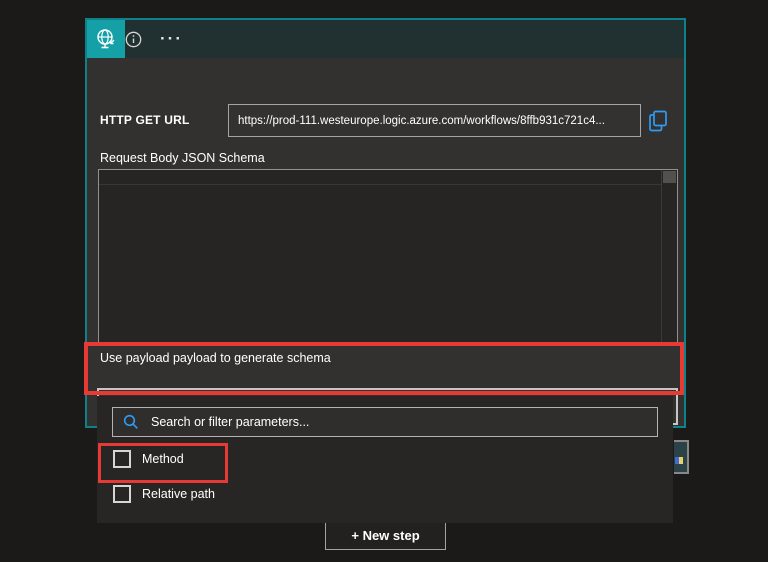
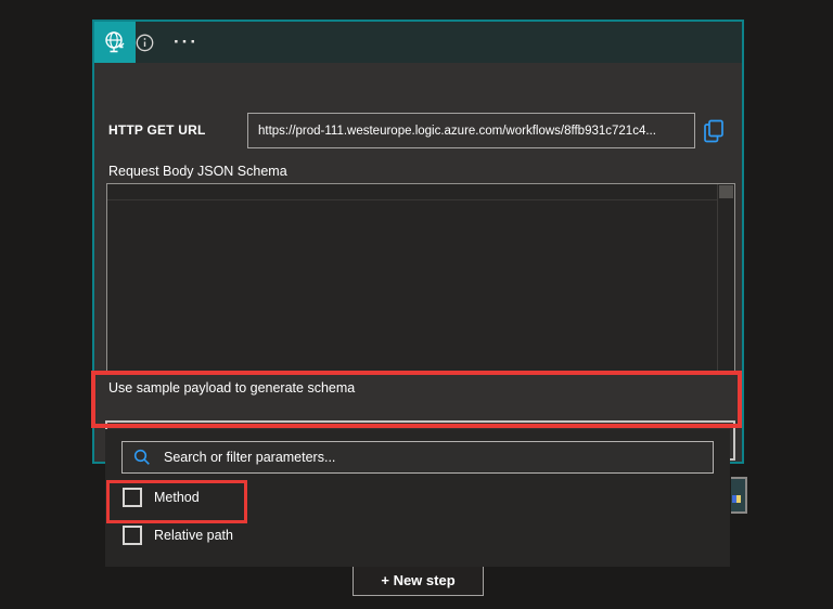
  ···
  HTTP GET URL
  https://prod-111.westeurope.logic.azure.com/workflows/8ffb931c721c4...
  Request Body JSON Schema
- Use payload payload to generate schema
+ Use sample payload to generate schema
  Search or filter parameters...
  Method
  Relative path
  + New step
